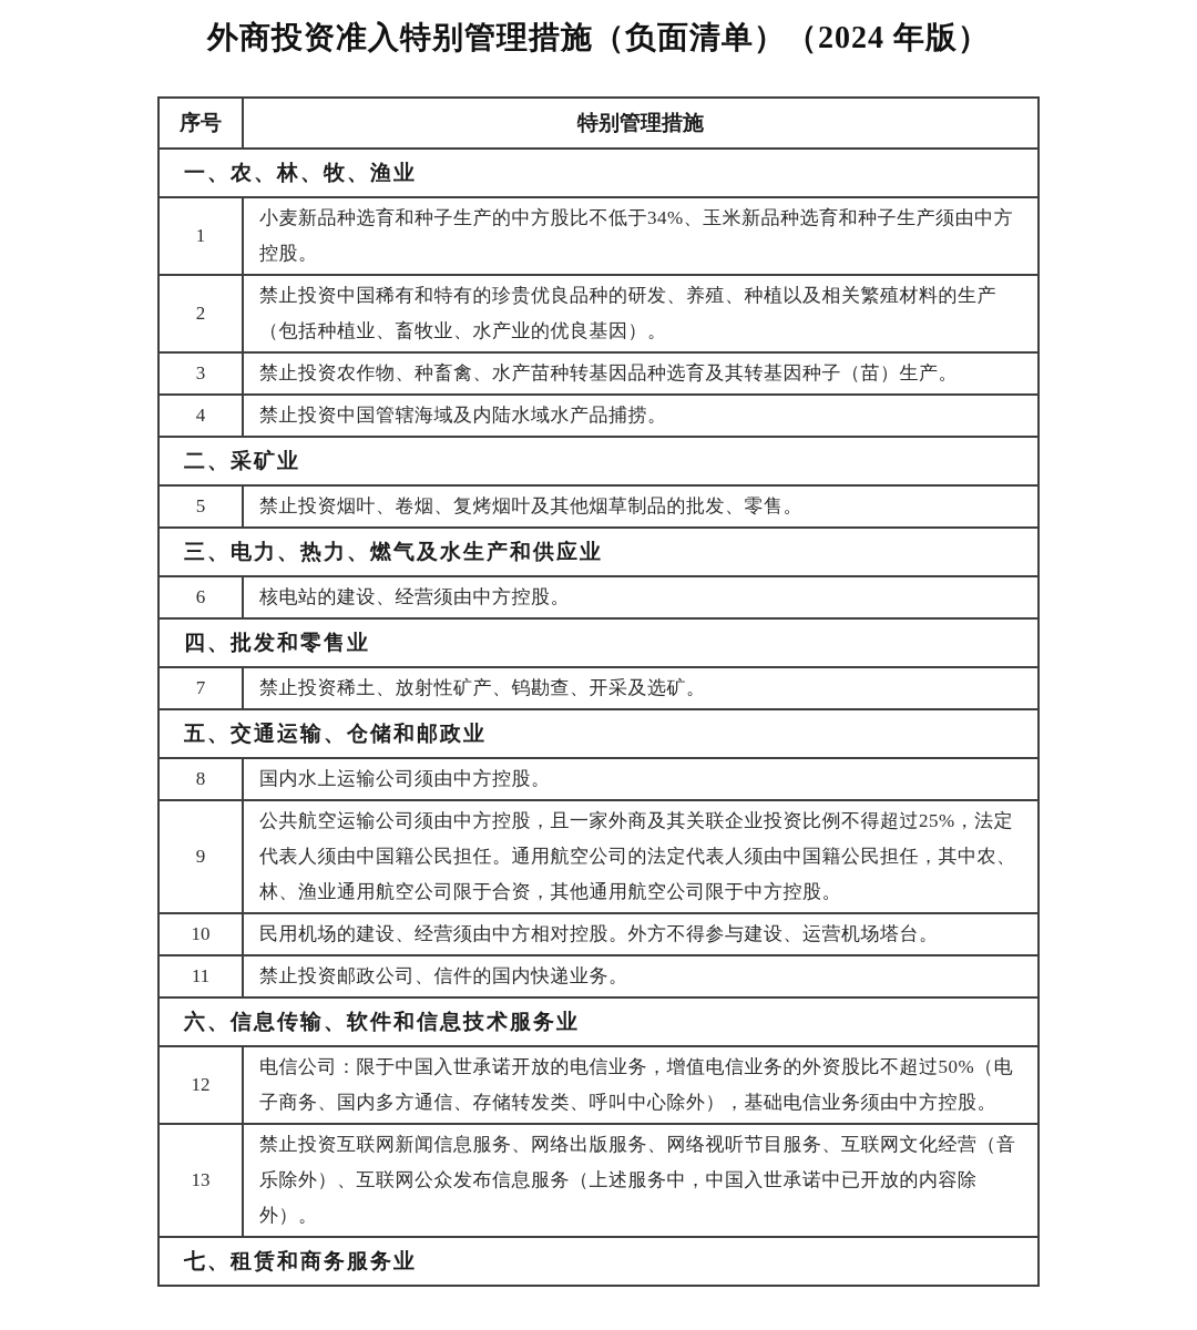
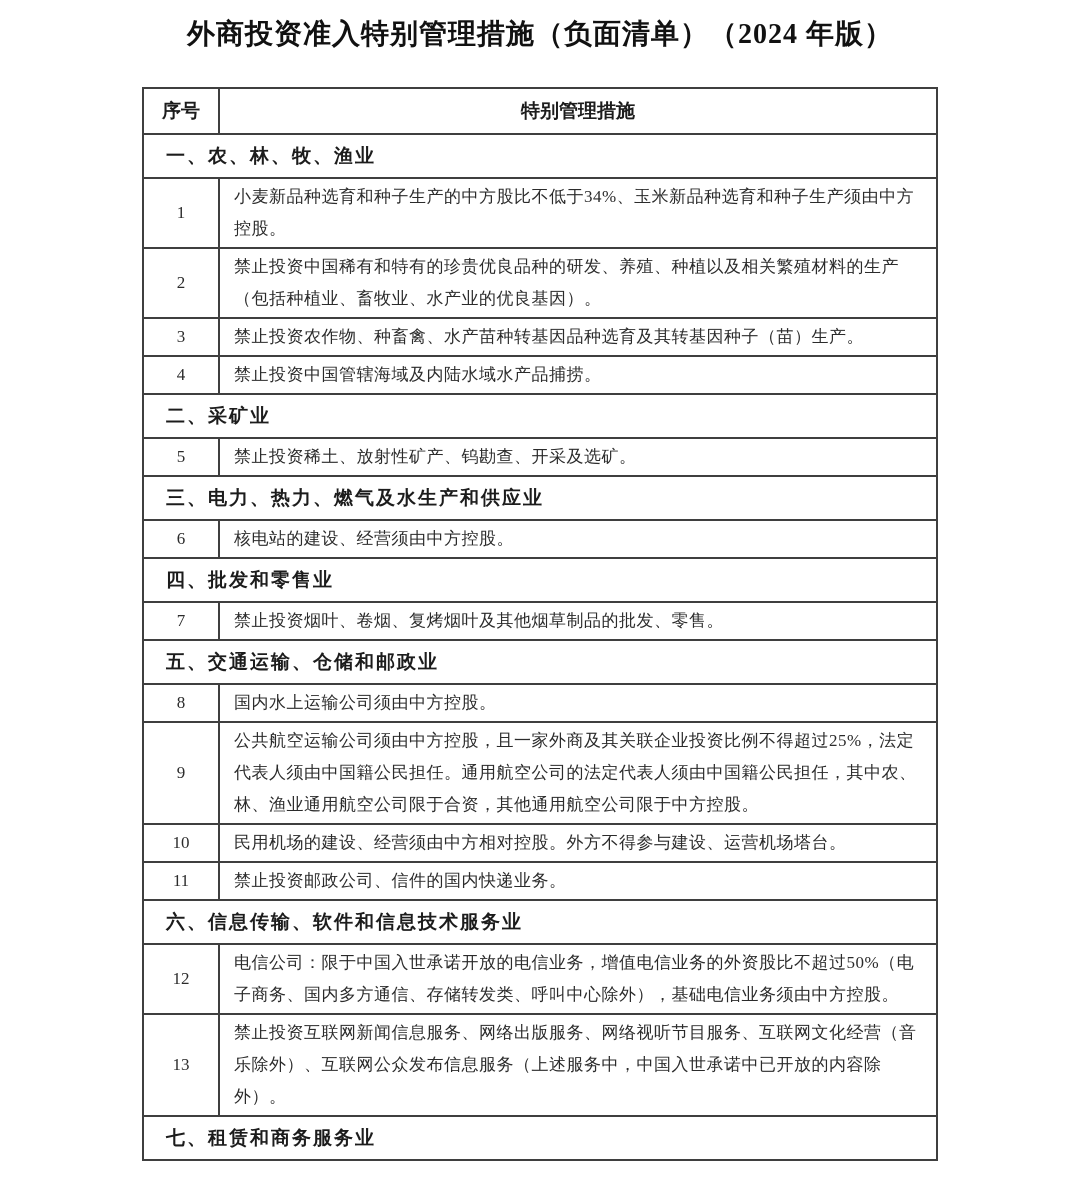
  外商投资准入特别管理措施（负面清单）（2024 年版）
  序号	特别管理措施
  一、农、林、牧、渔业
  1	小麦新品种选育和种子生产的中方股比不低于34%、玉米新品种选育和种子生产须由中方控股。
  2	禁止投资中国稀有和特有的珍贵优良品种的研发、养殖、种植以及相关繁殖材料的生产（包括种植业、畜牧业、水产业的优良基因）。
  3	禁止投资农作物、种畜禽、水产苗种转基因品种选育及其转基因种子（苗）生产。
  4	禁止投资中国管辖海域及内陆水域水产品捕捞。
  二、采矿业
- 5	禁止投资烟叶、卷烟、复烤烟叶及其他烟草制品的批发、零售。
+ 5	禁止投资稀土、放射性矿产、钨勘查、开采及选矿。
  三、电力、热力、燃气及水生产和供应业
  6	核电站的建设、经营须由中方控股。
  四、批发和零售业
- 7	禁止投资稀土、放射性矿产、钨勘查、开采及选矿。
+ 7	禁止投资烟叶、卷烟、复烤烟叶及其他烟草制品的批发、零售。
  五、交通运输、仓储和邮政业
  8	国内水上运输公司须由中方控股。
  9	公共航空运输公司须由中方控股，且一家外商及其关联企业投资比例不得超过25%，法定代表人须由中国籍公民担任。通用航空公司的法定代表人须由中国籍公民担任，其中农、林、渔业通用航空公司限于合资，其他通用航空公司限于中方控股。
  10	民用机场的建设、经营须由中方相对控股。外方不得参与建设、运营机场塔台。
  11	禁止投资邮政公司、信件的国内快递业务。
  六、信息传输、软件和信息技术服务业
  12	电信公司：限于中国入世承诺开放的电信业务，增值电信业务的外资股比不超过50%（电子商务、国内多方通信、存储转发类、呼叫中心除外），基础电信业务须由中方控股。
  13	禁止投资互联网新闻信息服务、网络出版服务、网络视听节目服务、互联网文化经营（音乐除外）、互联网公众发布信息服务（上述服务中，中国入世承诺中已开放的内容除外）。
  七、租赁和商务服务业
